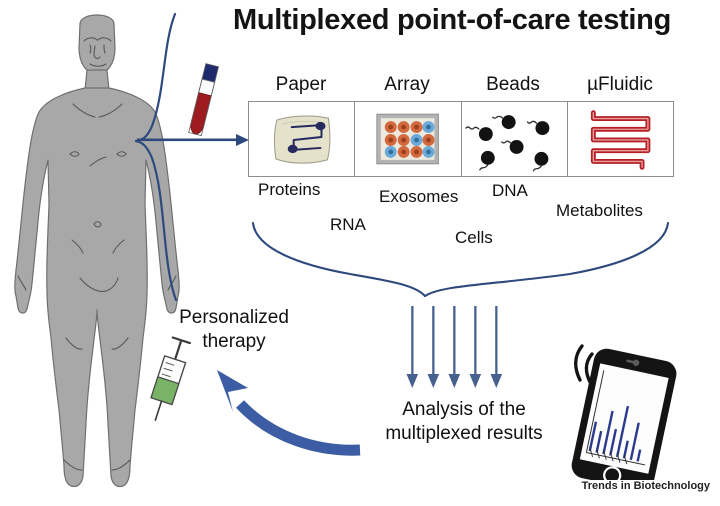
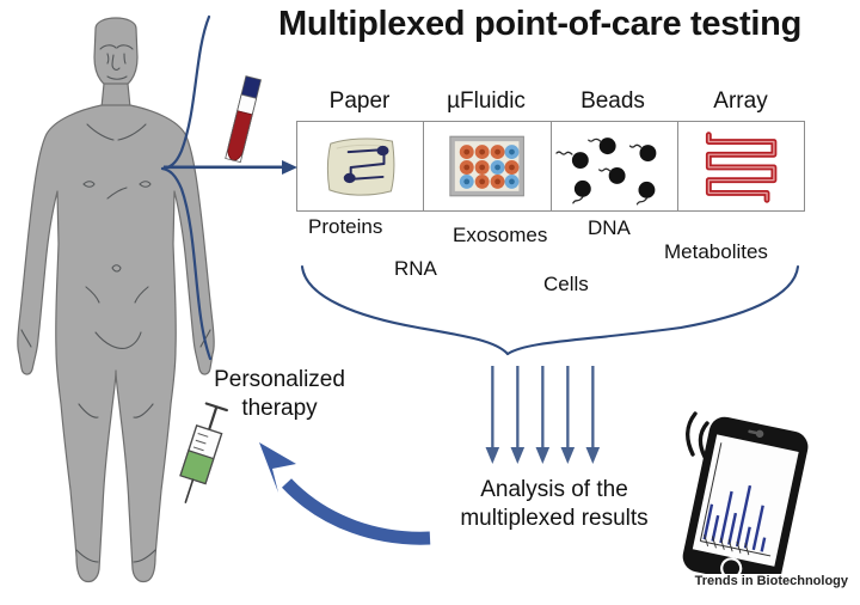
  Multiplexed point-of-care testing
  Paper
- Array
+ µFluidic
  Beads
- µFluidic
+ Array
  Proteins
  RNA
  Exosomes
  DNA
  Cells
  Metabolites
  Personalized
  therapy
  Analysis of the
  multiplexed results
  Trends in Biotechnology
